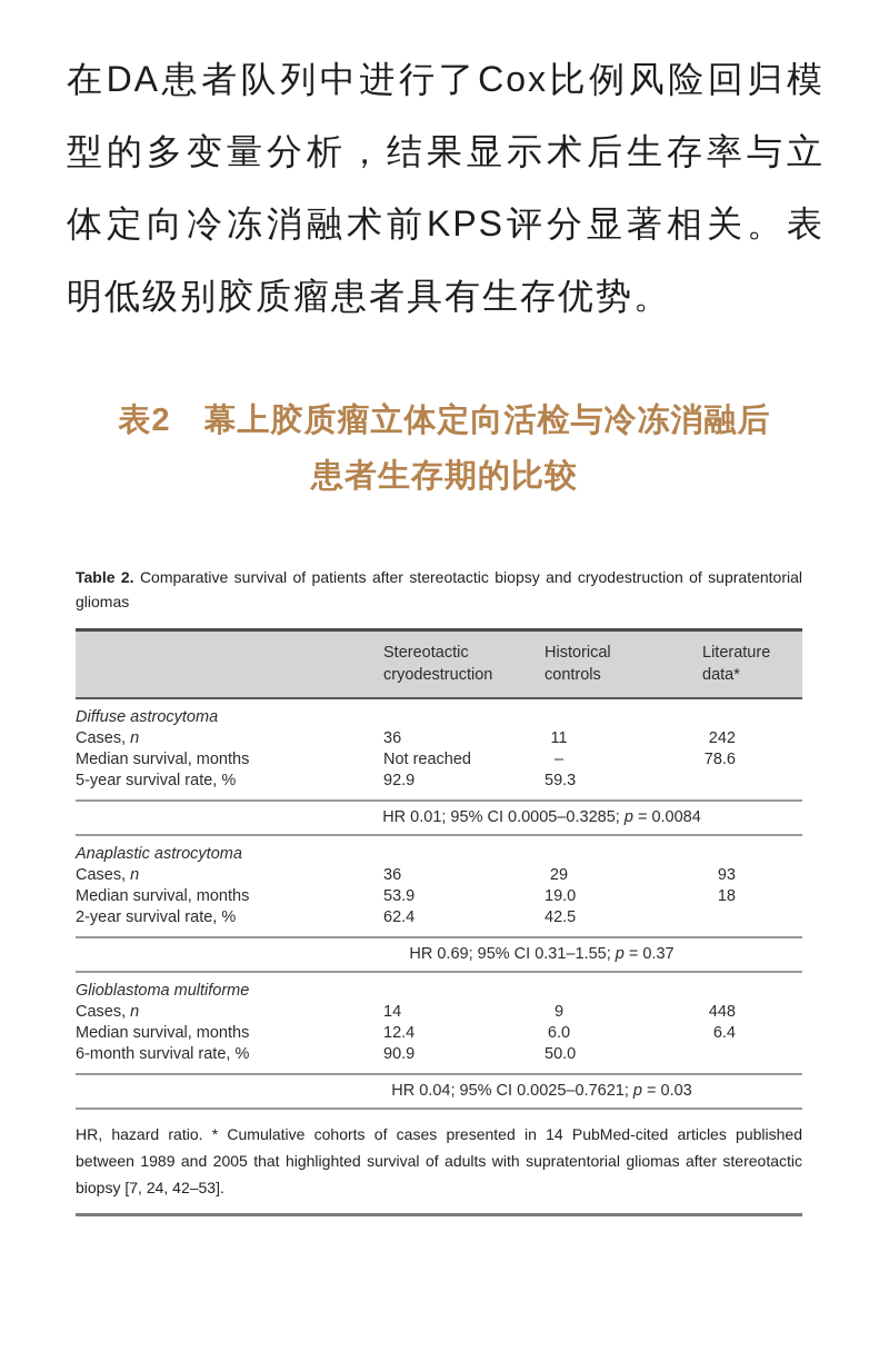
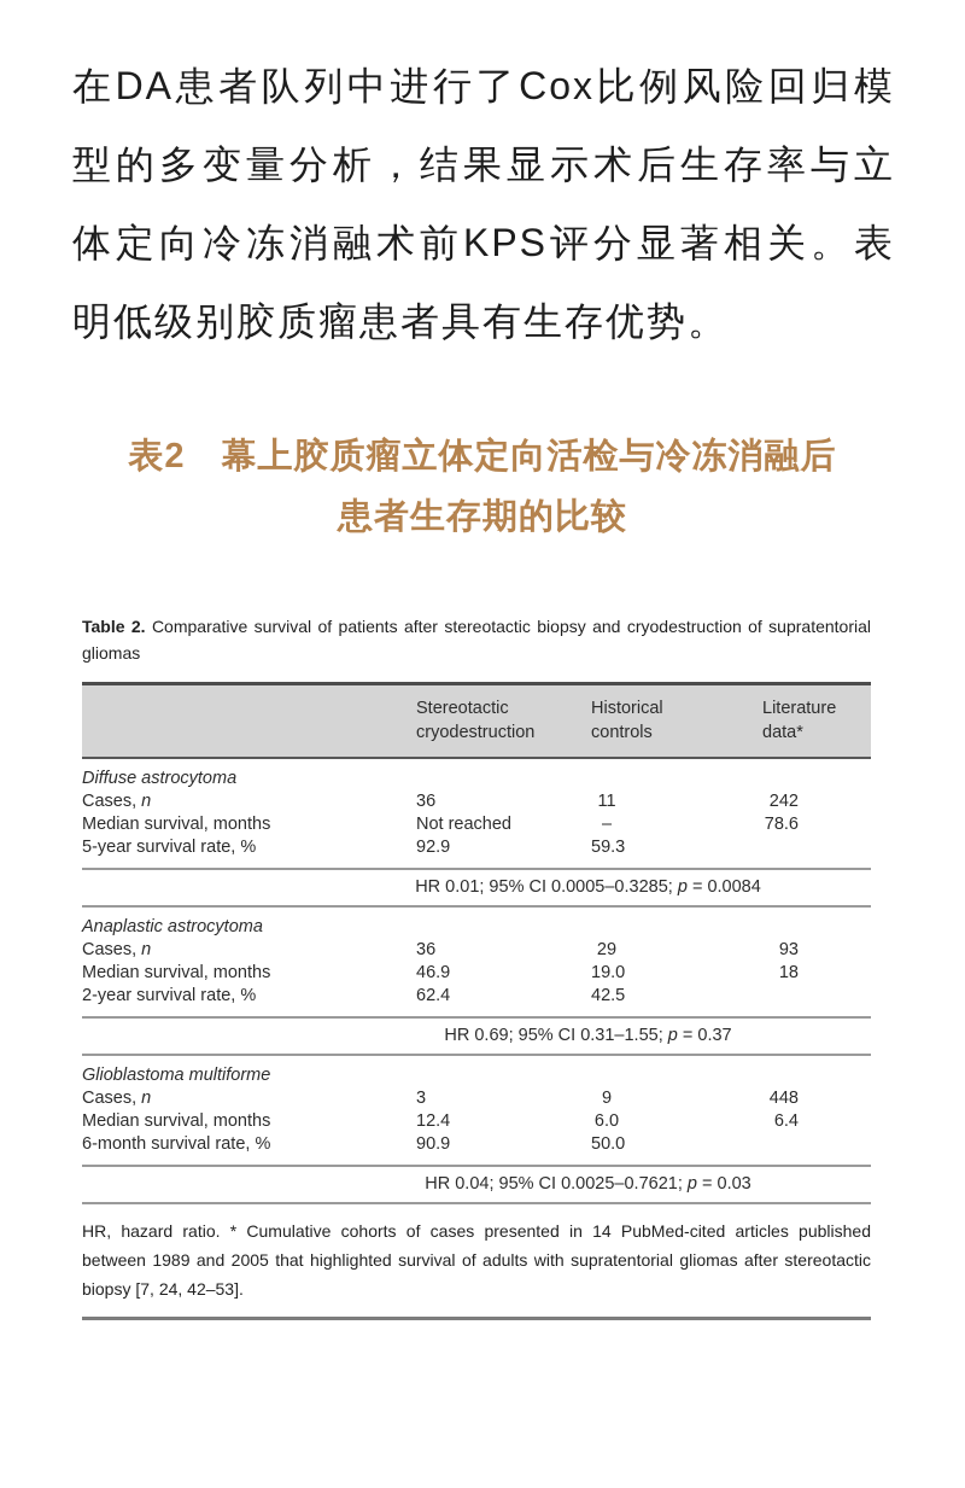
  在DA患者队列中进行了Cox比例风险回归模
  型的多变量分析，结果显示术后生存率与立
  体定向冷冻消融术前KPS评分显著相关。表
  明低级别胶质瘤患者具有生存优势。
  表2 幕上胶质瘤立体定向活检与冷冻消融后
  患者生存期的比较
  Table 2. Comparative survival of patients after stereotactic biopsy and cryodestruction of supratentorial gliomas
  Stereotactic cryodestruction
  Historical controls
  Literature data*
  Diffuse astrocytoma
  Cases, n
  36
  11
  242
  Median survival, months
  Not reached
  –
  78.6
  5-year survival rate, %
  92.9
  59.3
  HR 0.01; 95% CI 0.0005–0.3285; p = 0.0084
  Anaplastic astrocytoma
  Cases, n
  36
  29
  93
  Median survival, months
- 53.9
+ 46.9
  19.0
  18
  2-year survival rate, %
  62.4
  42.5
  HR 0.69; 95% CI 0.31–1.55; p = 0.37
  Glioblastoma multiforme
  Cases, n
- 14
+ 3
  9
  448
  Median survival, months
  12.4
  6.0
  6.4
  6-month survival rate, %
  90.9
  50.0
  HR 0.04; 95% CI 0.0025–0.7621; p = 0.03
  HR, hazard ratio. * Cumulative cohorts of cases presented in 14 PubMed-cited articles published between 1989 and 2005 that highlighted survival of adults with supratentorial gliomas after stereotactic biopsy [7, 24, 42–53].
